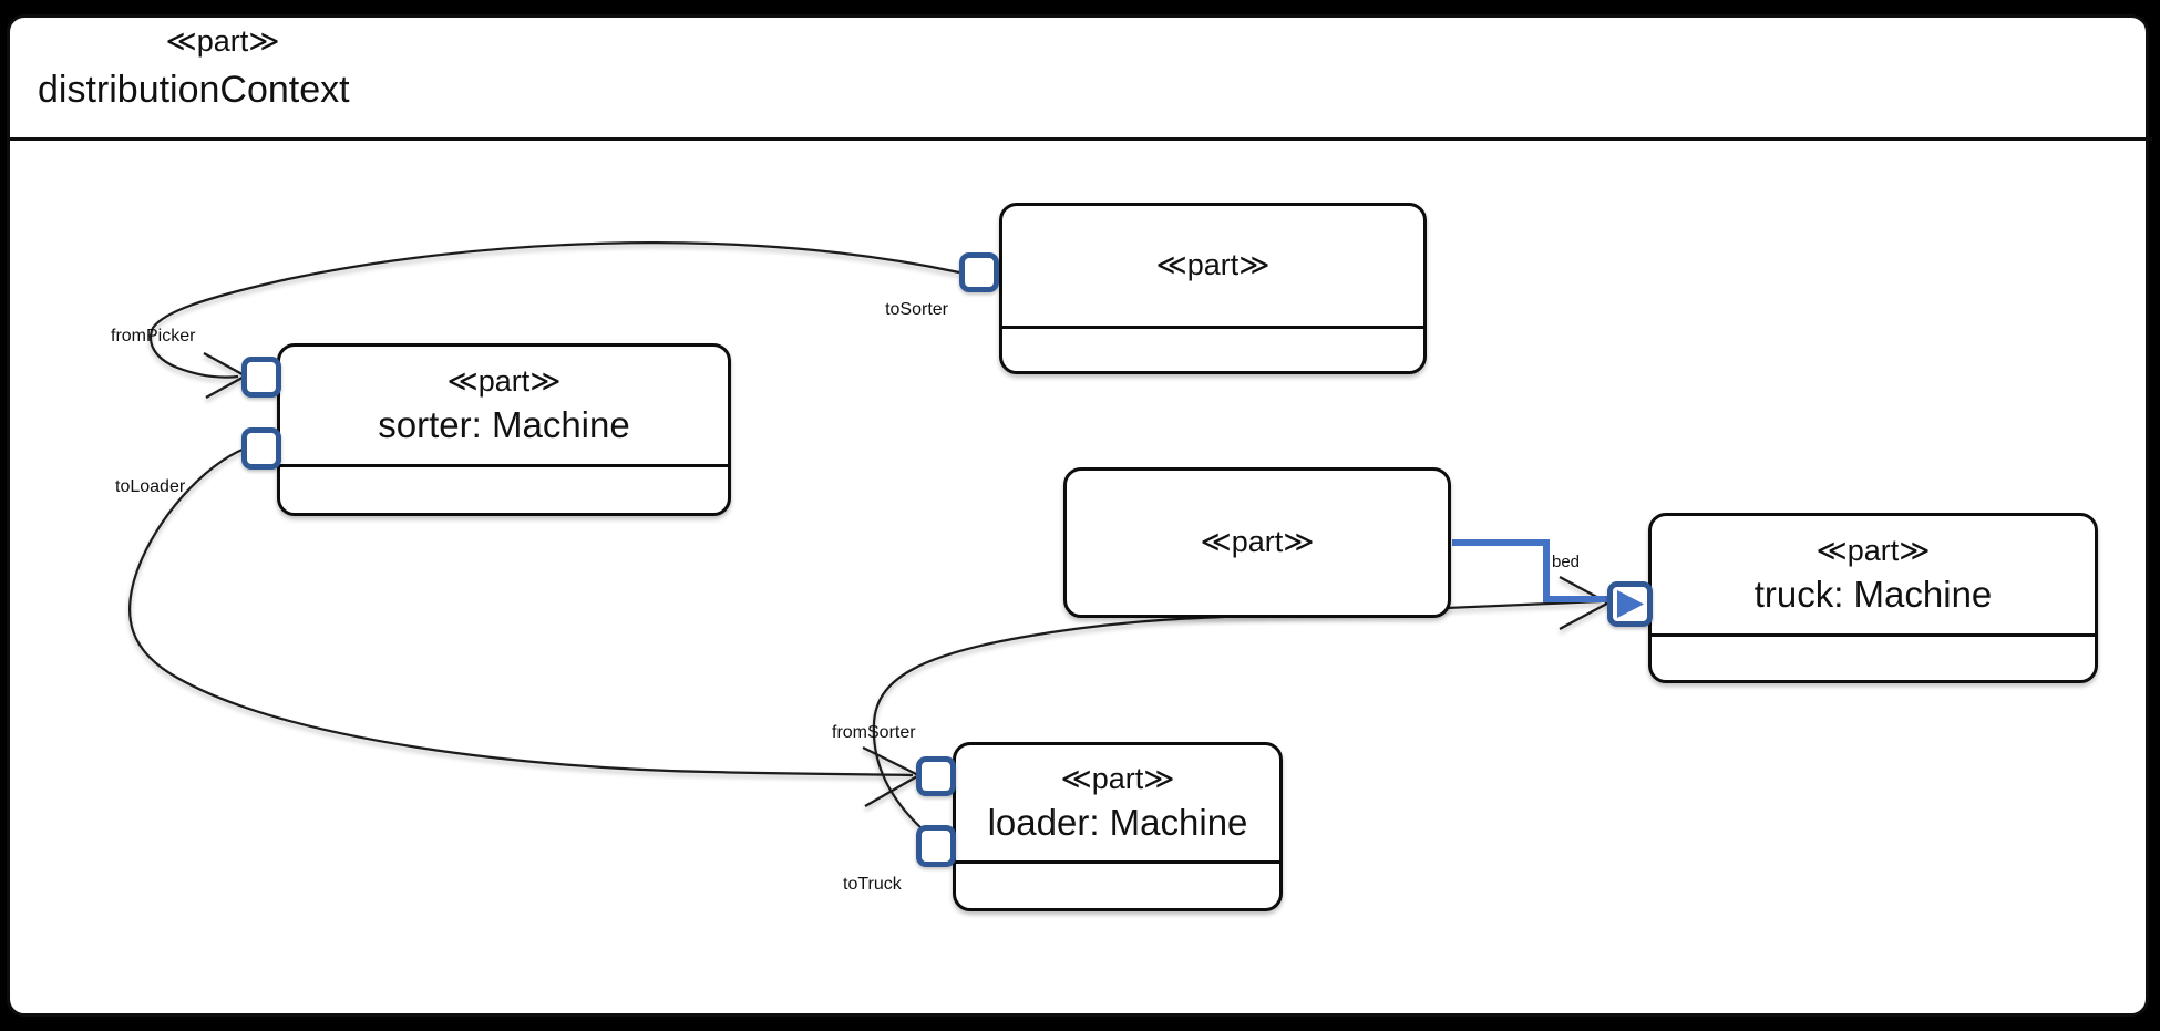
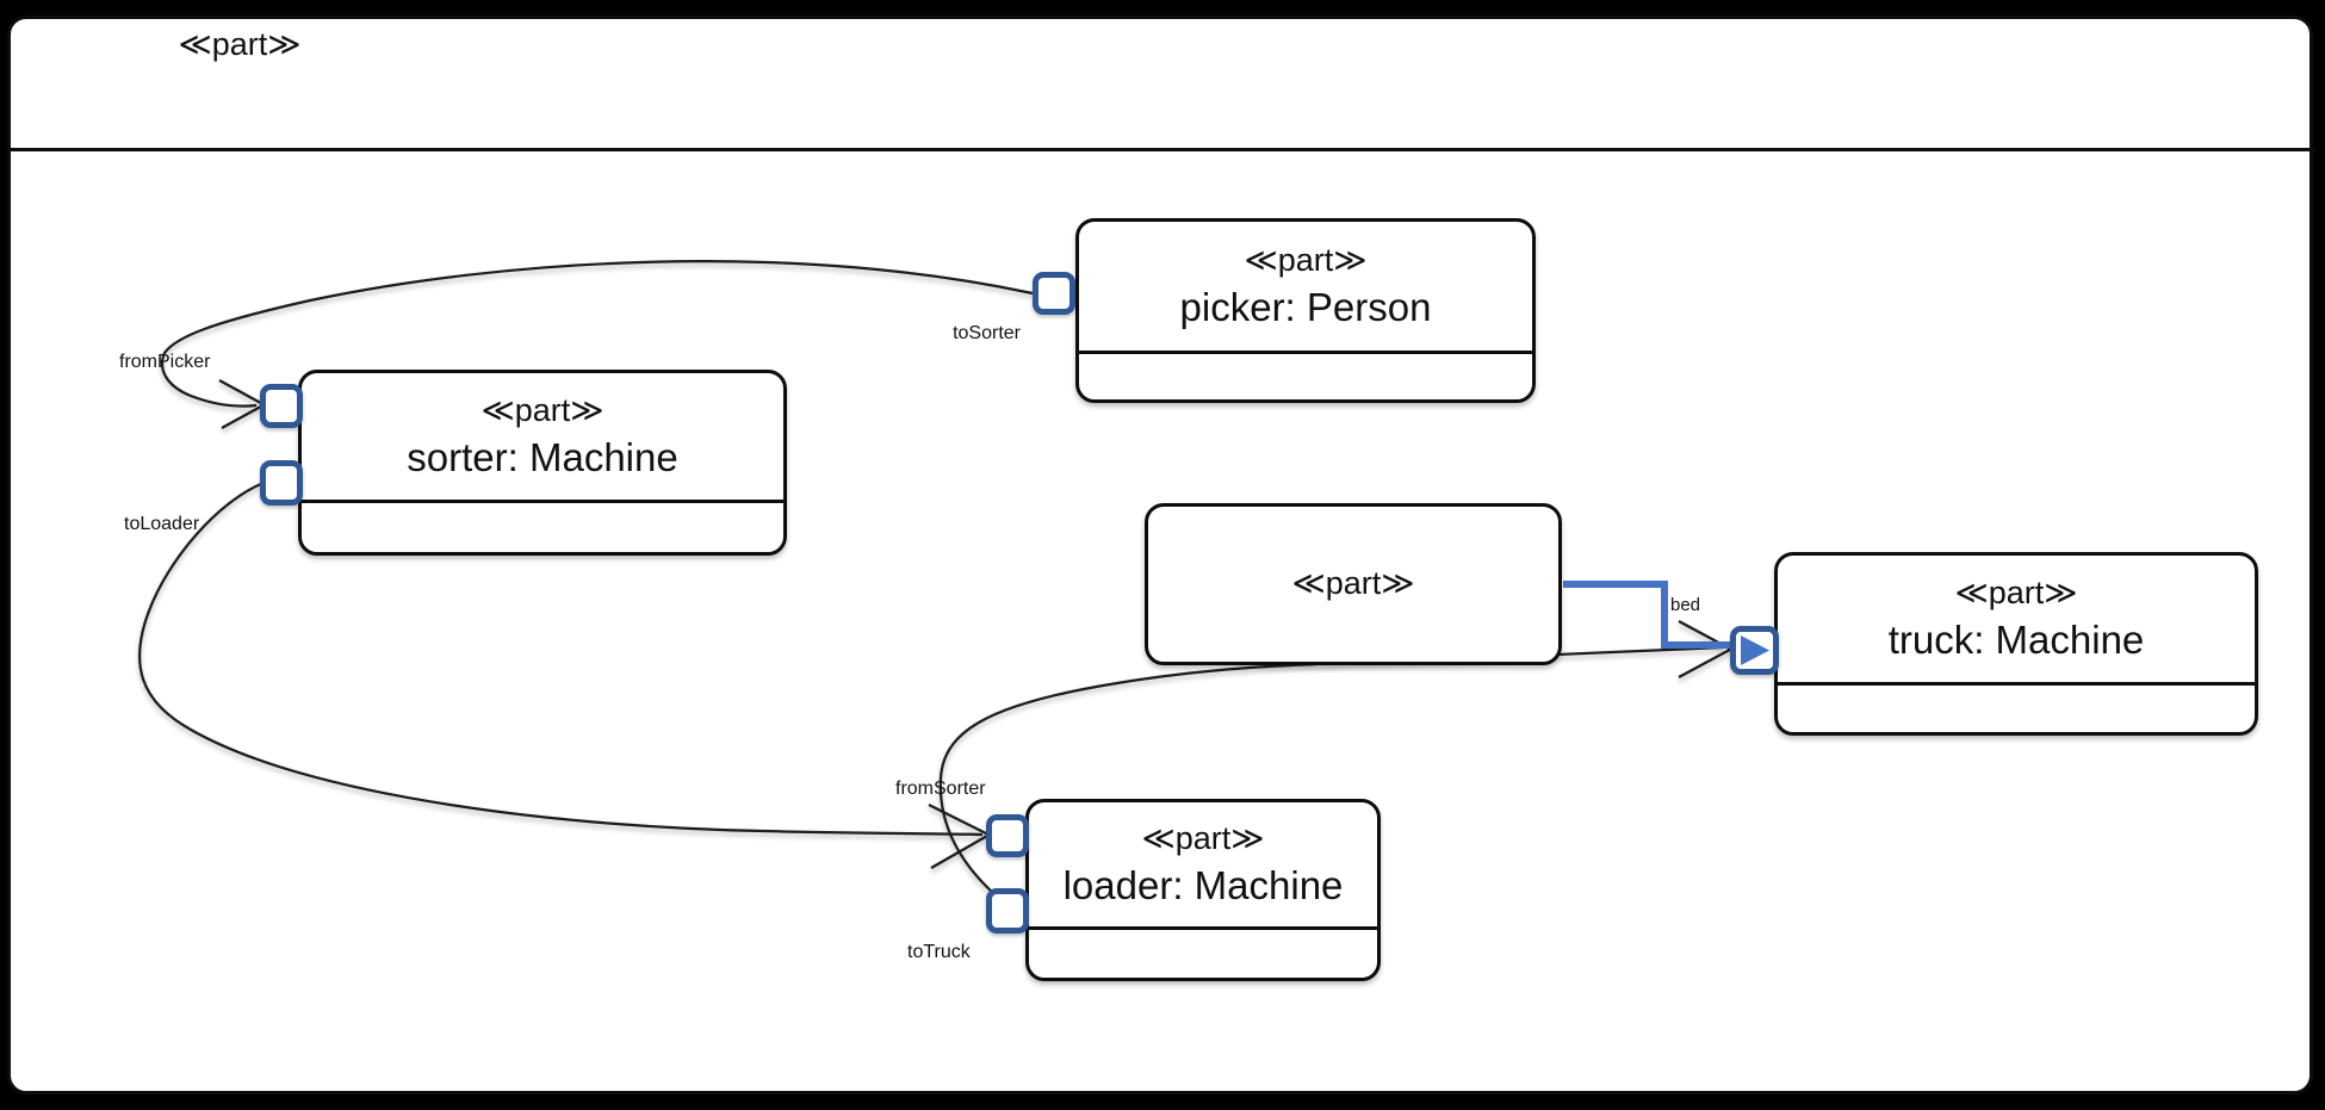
  ≪part≫
- distributionContext
  ≪part≫
+ picker: Person
  ≪part≫
  sorter: Machine
  ≪part≫
  ≪part≫
  truck: Machine
  ≪part≫
  loader: Machine
  toSorter
  fromPicker
  toLoader
  fromSorter
  toTruck
  bed
